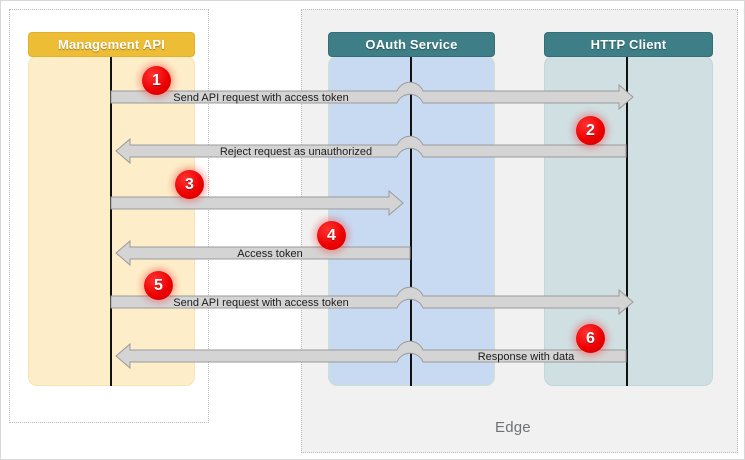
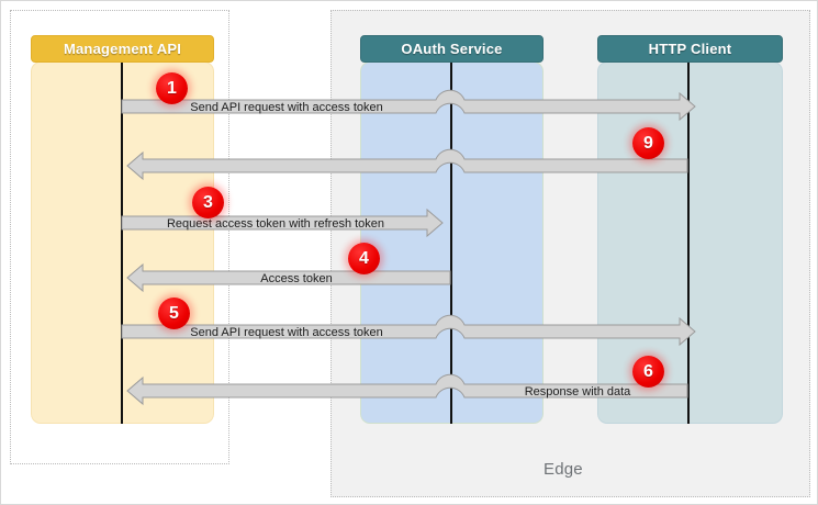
  Edge
  Management API
  OAuth Service
  HTTP Client
  Send API request with access token
  1
- Reject request as unauthorized
- 2
+ 9
+ Request access token with refresh token
  3
  Access token
  4
  Send API request with access token
  5
  Response with data
  6
